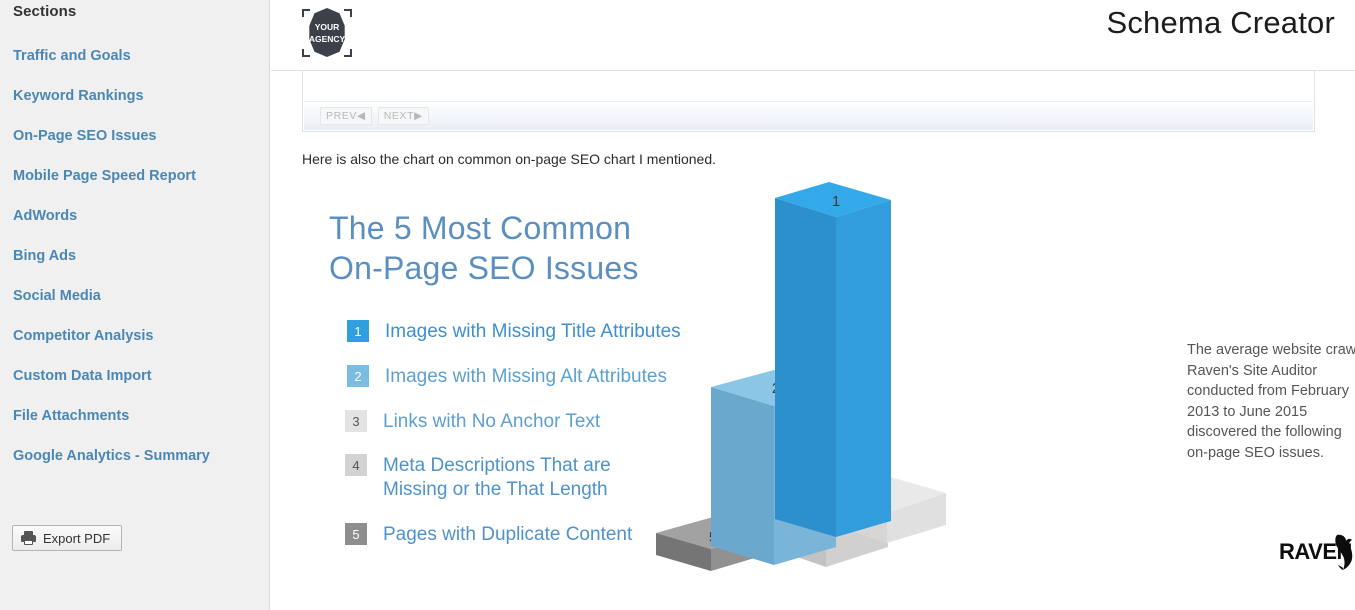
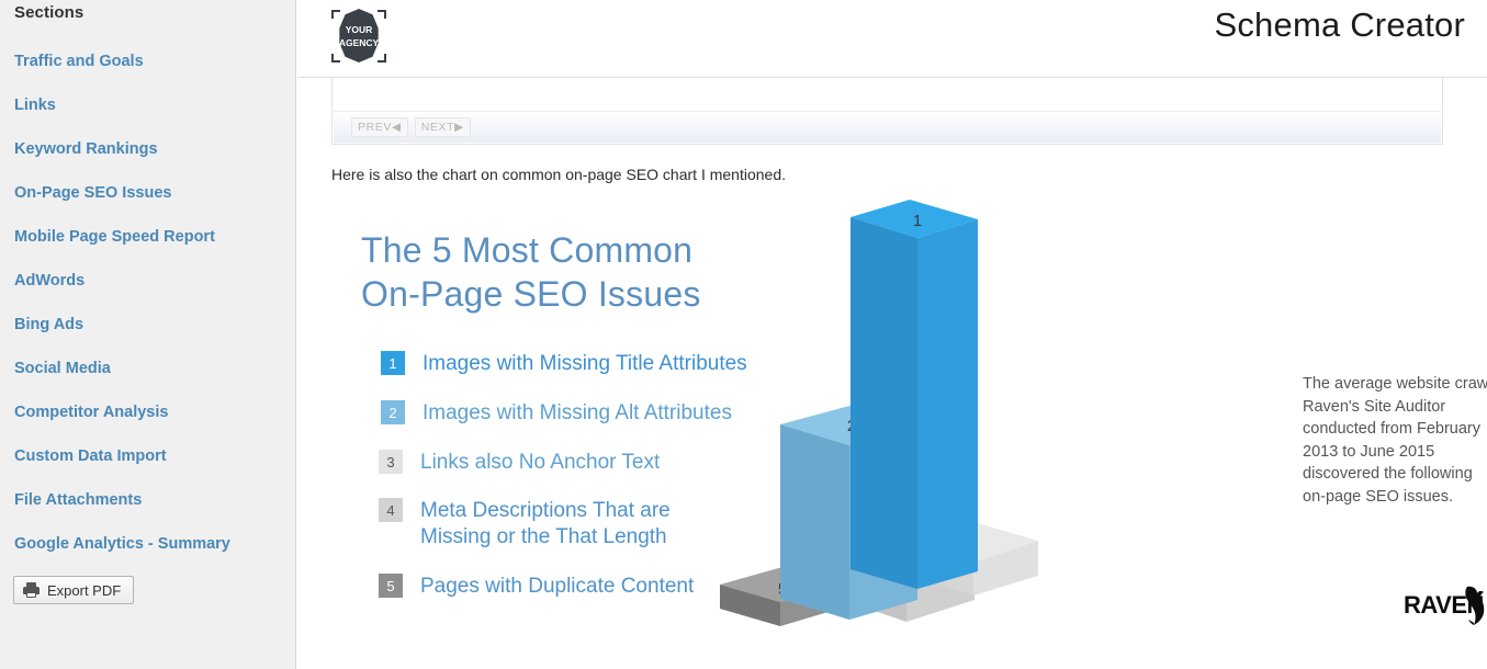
  Sections
  Traffic and Goals
+ Links
  Keyword Rankings
  On-Page SEO Issues
  Mobile Page Speed Report
  AdWords
  Bing Ads
  Social Media
  Competitor Analysis
  Custom Data Import
  File Attachments
  Google Analytics - Summary
  Export PDF
  PREV◀
  NEXT▶
  YOUR
  AGENCY
  Schema Creator
  Here is also the chart on common on-page SEO chart I mentioned.
  The 5 Most Common
  On-Page SEO Issues
  1
  Images with Missing Title Attributes
  2
  Images with Missing Alt Attributes
  3
- Links with No Anchor Text
+ Links also No Anchor Text
  4
  Meta Descriptions That are
  Missing or the That Length
  5
  Pages with Duplicate Content
  1
  The average website craw Raven's Site Auditor conducted from February 2013 to June 2015 discovered the following on-page SEO issues.
  RAVE
